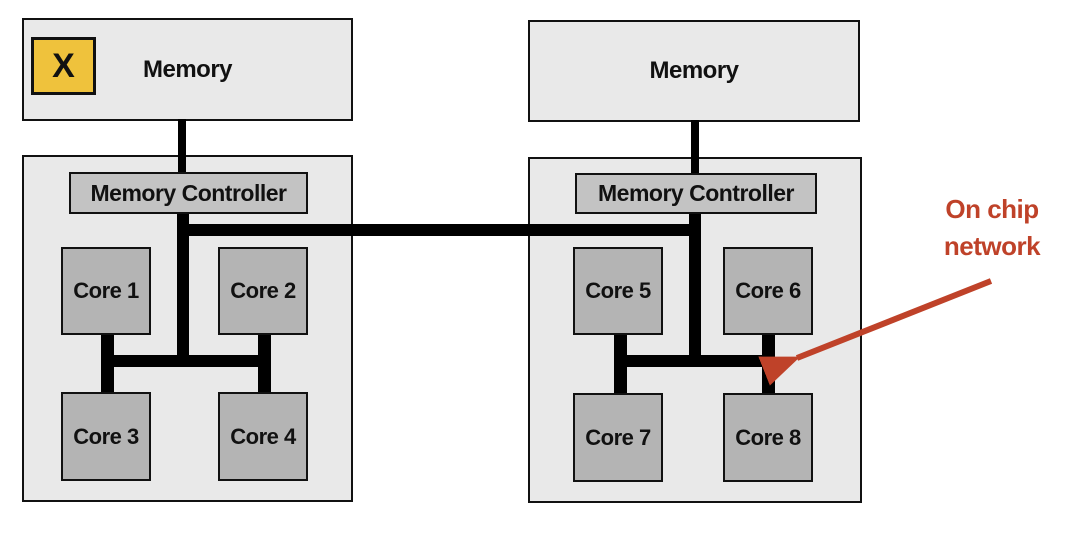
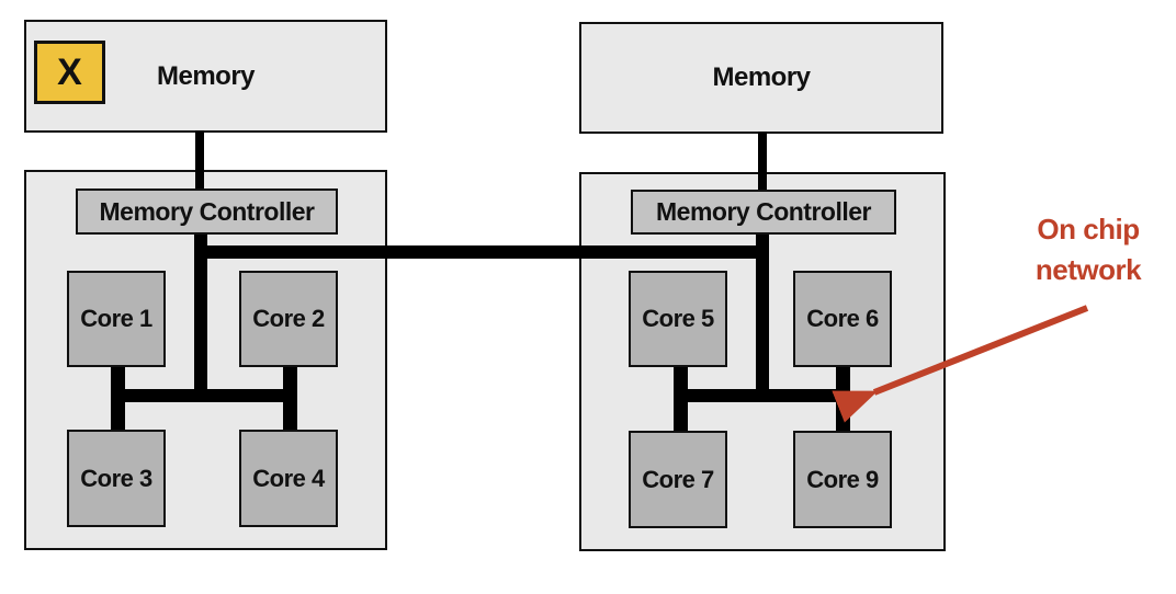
  X
  Memory
  Memory
  Memory Controller
  Memory Controller
  Core 1
  Core 2
  Core 3
  Core 4
  Core 5
  Core 6
  Core 7
- Core 8
+ Core 9
  On chip network
